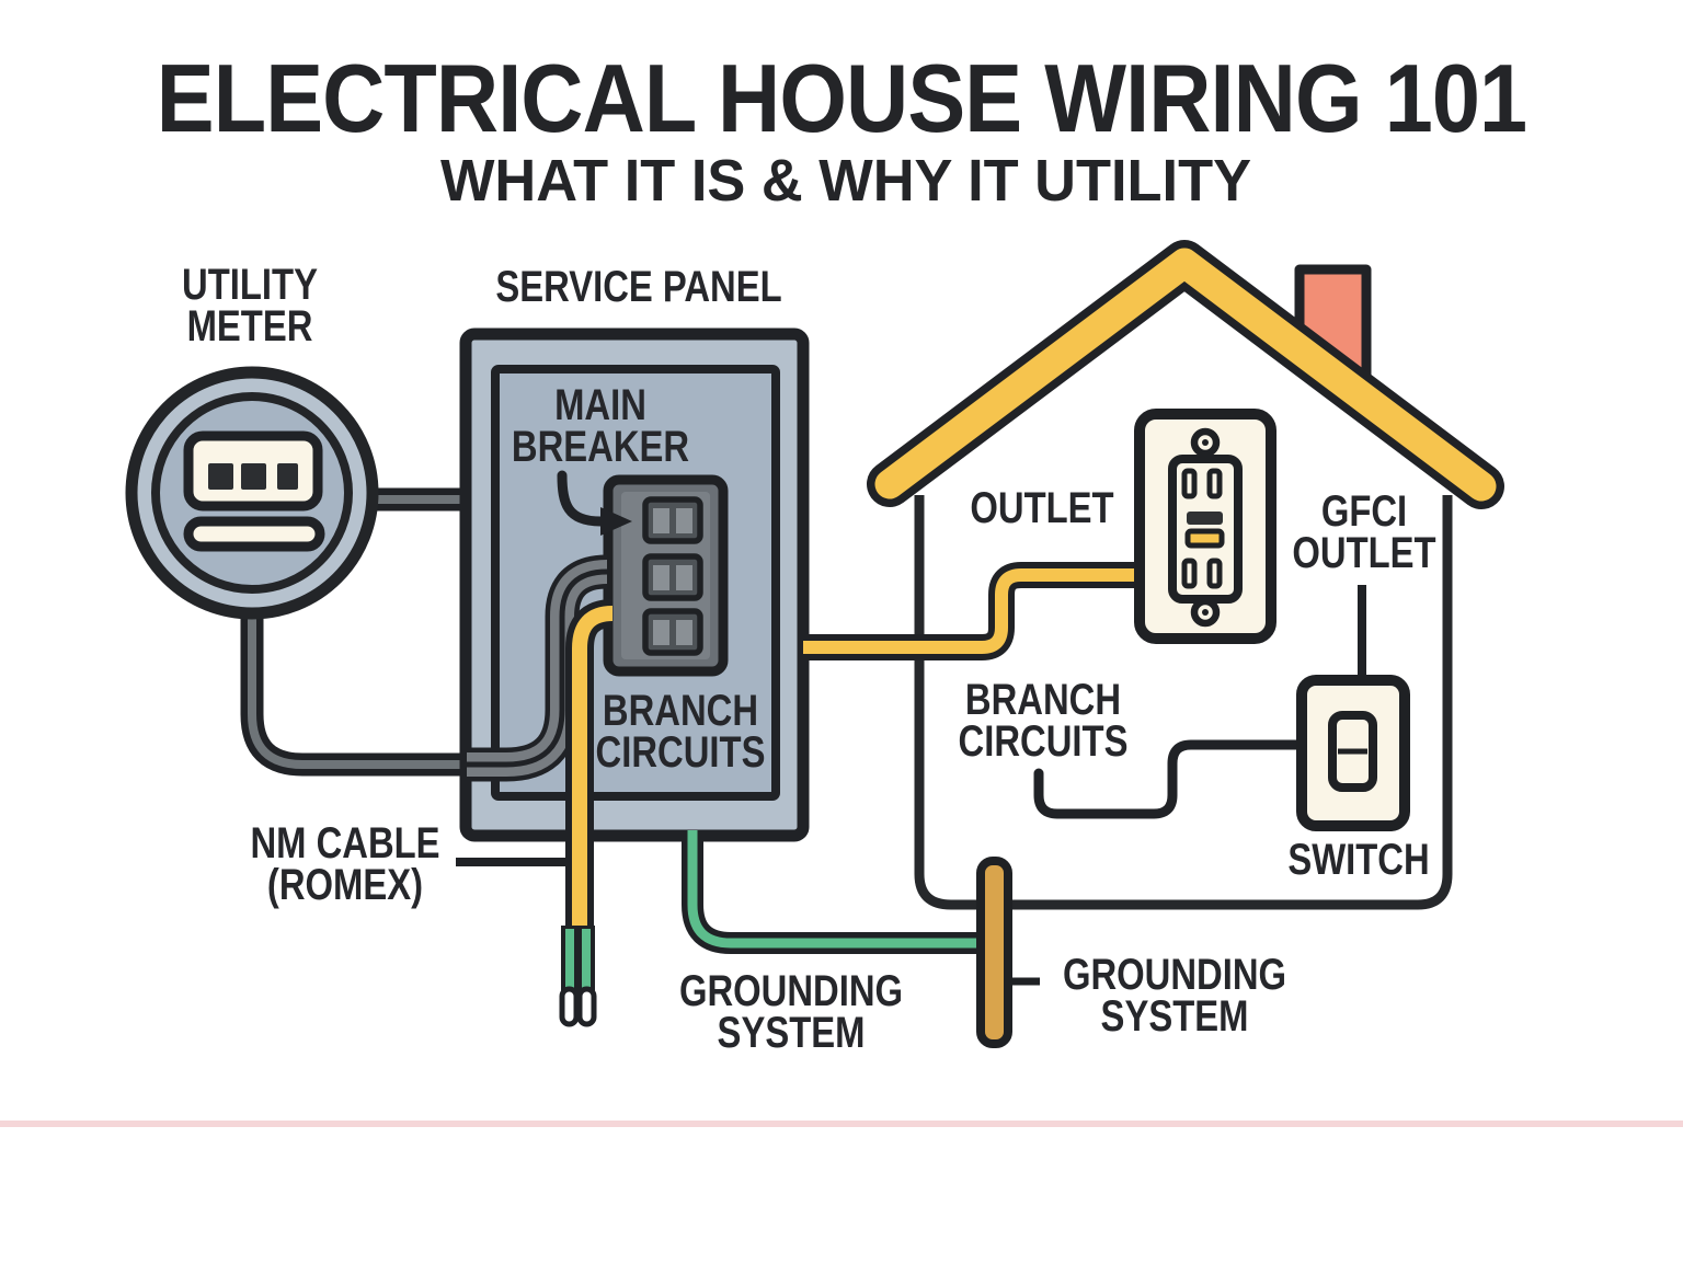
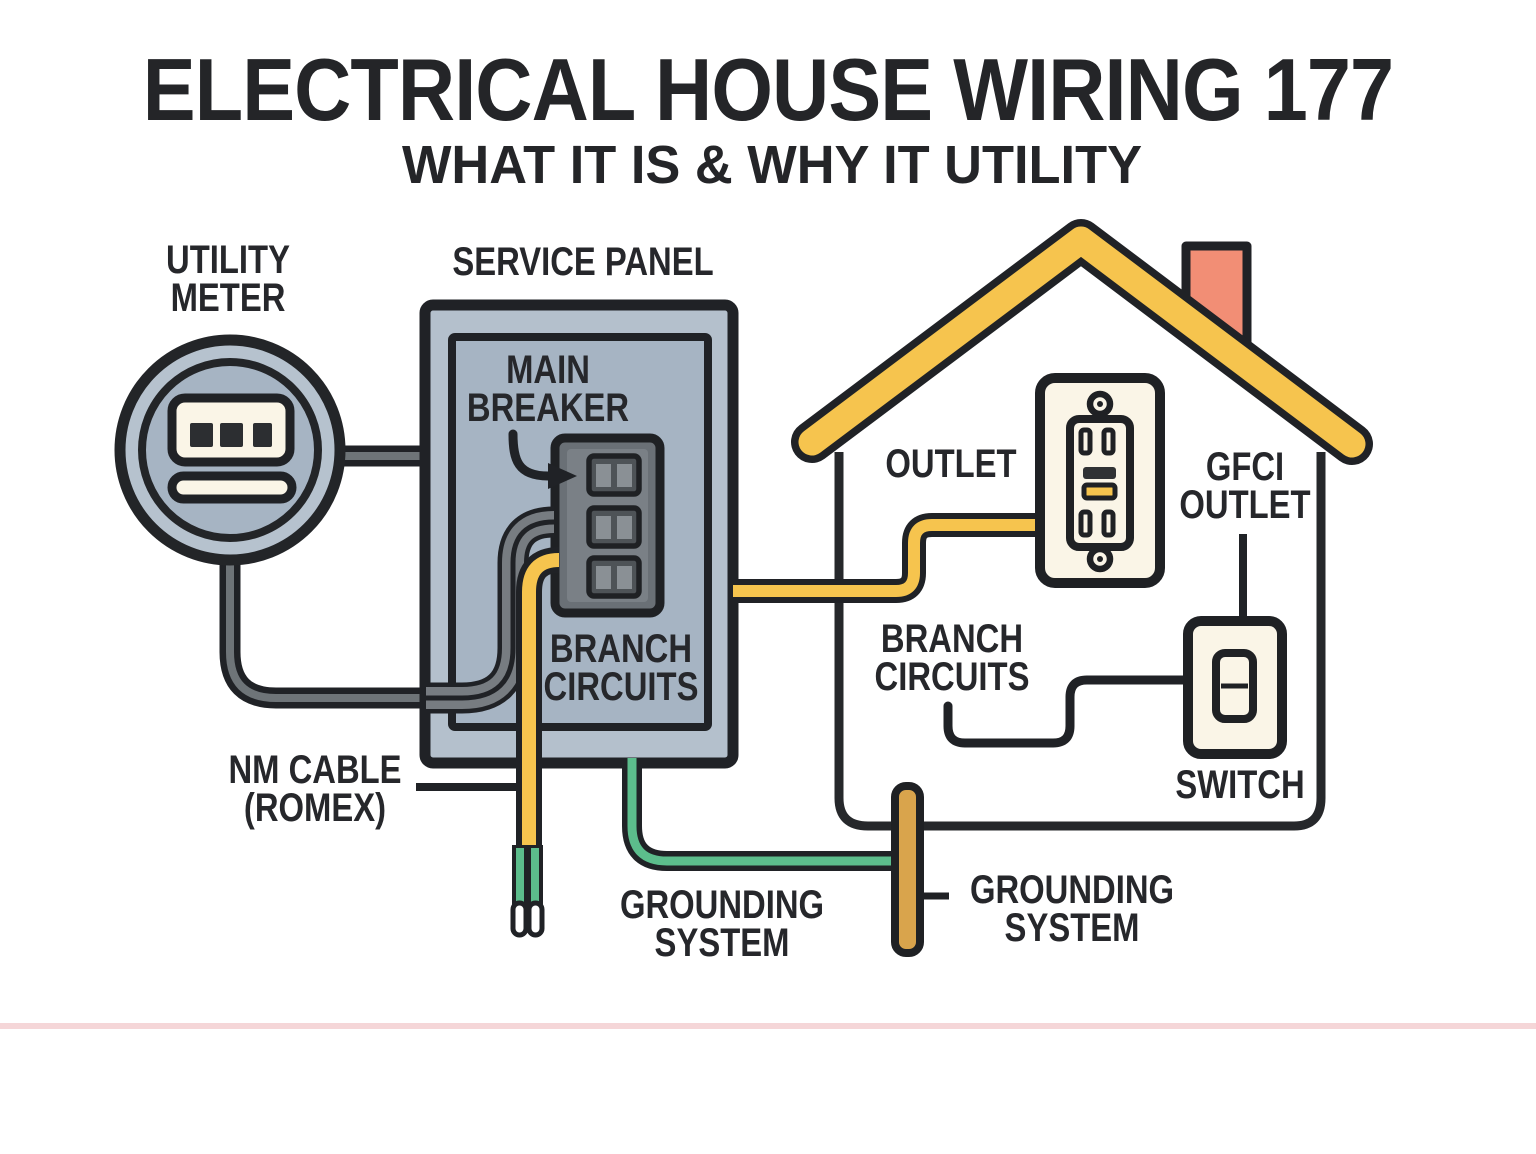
- ELECTRICAL HOUSE WIRING 101
+ ELECTRICAL HOUSE WIRING 177
  WHAT IT IS & WHY IT UTILITY
  UTILITY
  METER
  SERVICE PANEL
  MAIN
  BREAKER
  BRANCH
  CIRCUITS
  NM CABLE
  (ROMEX)
  OUTLET
  GFCI
  OUTLET
  BRANCH
  CIRCUITS
  SWITCH
  GROUNDING
  SYSTEM
  GROUNDING
  SYSTEM
